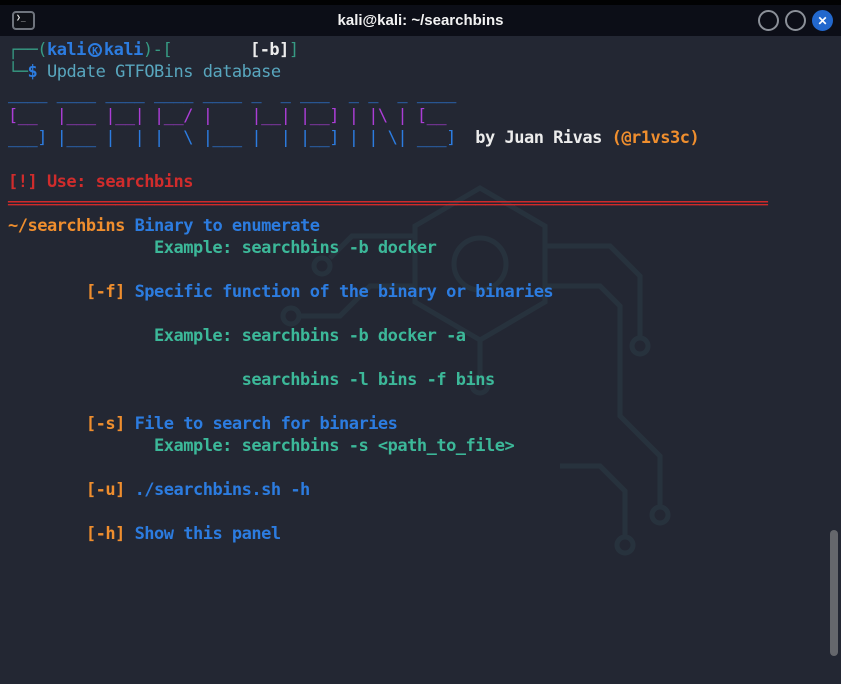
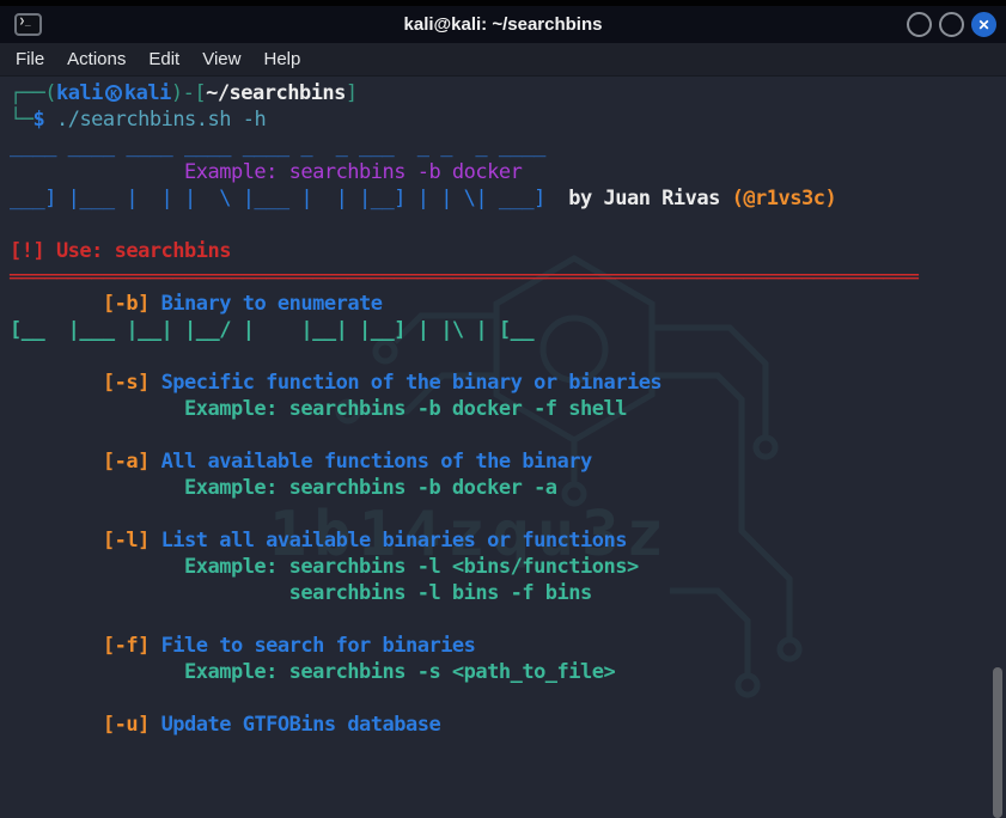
  ❯_
  kali@kali: ~/searchbins
  ✕
+ File
+ Actions
+ Edit
+ View
+ Help
+ 1b14zqu3z
- ┌──(kali K kali)-[ [-b]]
+ ┌──(kali K kali)-[~/searchbins]
- └─$ Update GTFOBins database
+ └─$ ./searchbins.sh -h
  ____ ____ ____ ____ ____ _ _ ___ _ _ _ ____
- [__ |___ |__| |__/ | |__| |__] | |\ | [__
+ Example: searchbins -b docker
  ___] |___ | | | \ |___ | | |__] | | \| ___] by Juan Rivas (@r1vs3c)
  [!] Use: searchbins
  ══════════════════════════════════════════════════════════════════════════════
- ~/searchbins Binary to enumerate
+ [-b] Binary to enumerate
- Example: searchbins -b docker
+ [__ |___ |__| |__/ | |__| |__] | |\ | [__
- [-f] Specific function of the binary or binaries
+ [-s] Specific function of the binary or binaries
+ Example: searchbins -b docker -f shell
+ [-a] All available functions of the binary
  Example: searchbins -b docker -a
+ [-l] List all available binaries or functions
+ Example: searchbins -l <bins/functions>
  searchbins -l bins -f bins
- [-s] File to search for binaries
+ [-f] File to search for binaries
  Example: searchbins -s <path_to_file>
- [-u] ./searchbins.sh -h
+ [-u] Update GTFOBins database
- [-h] Show this panel
